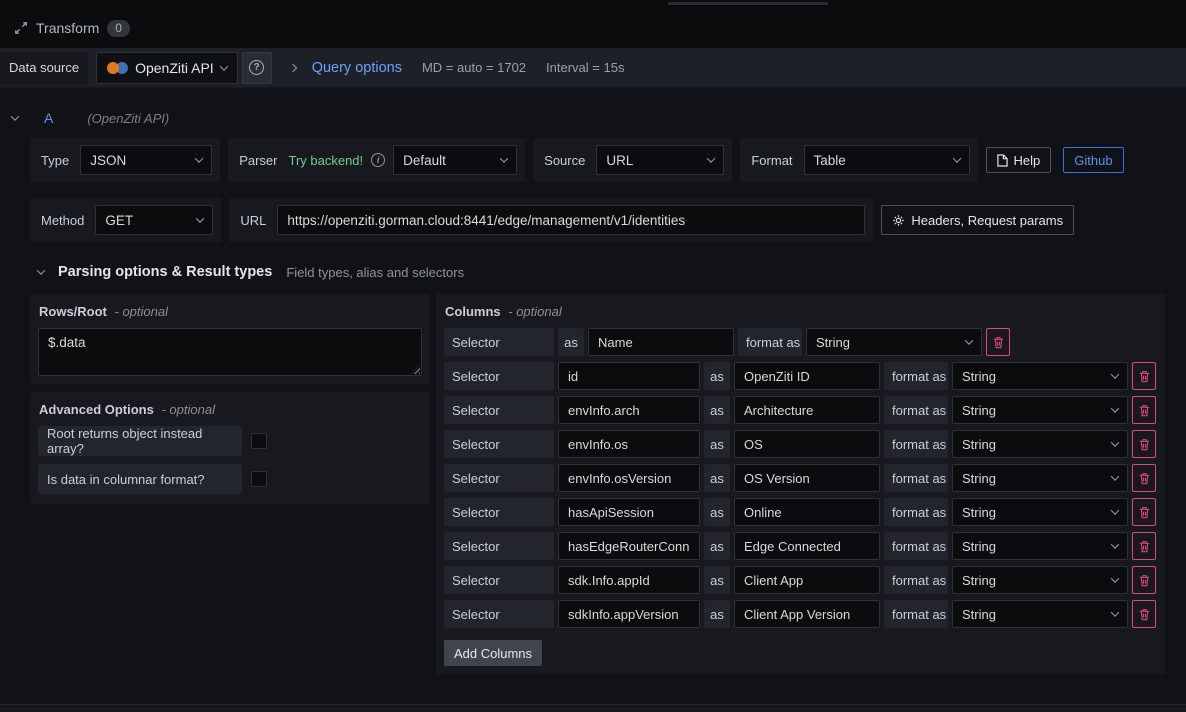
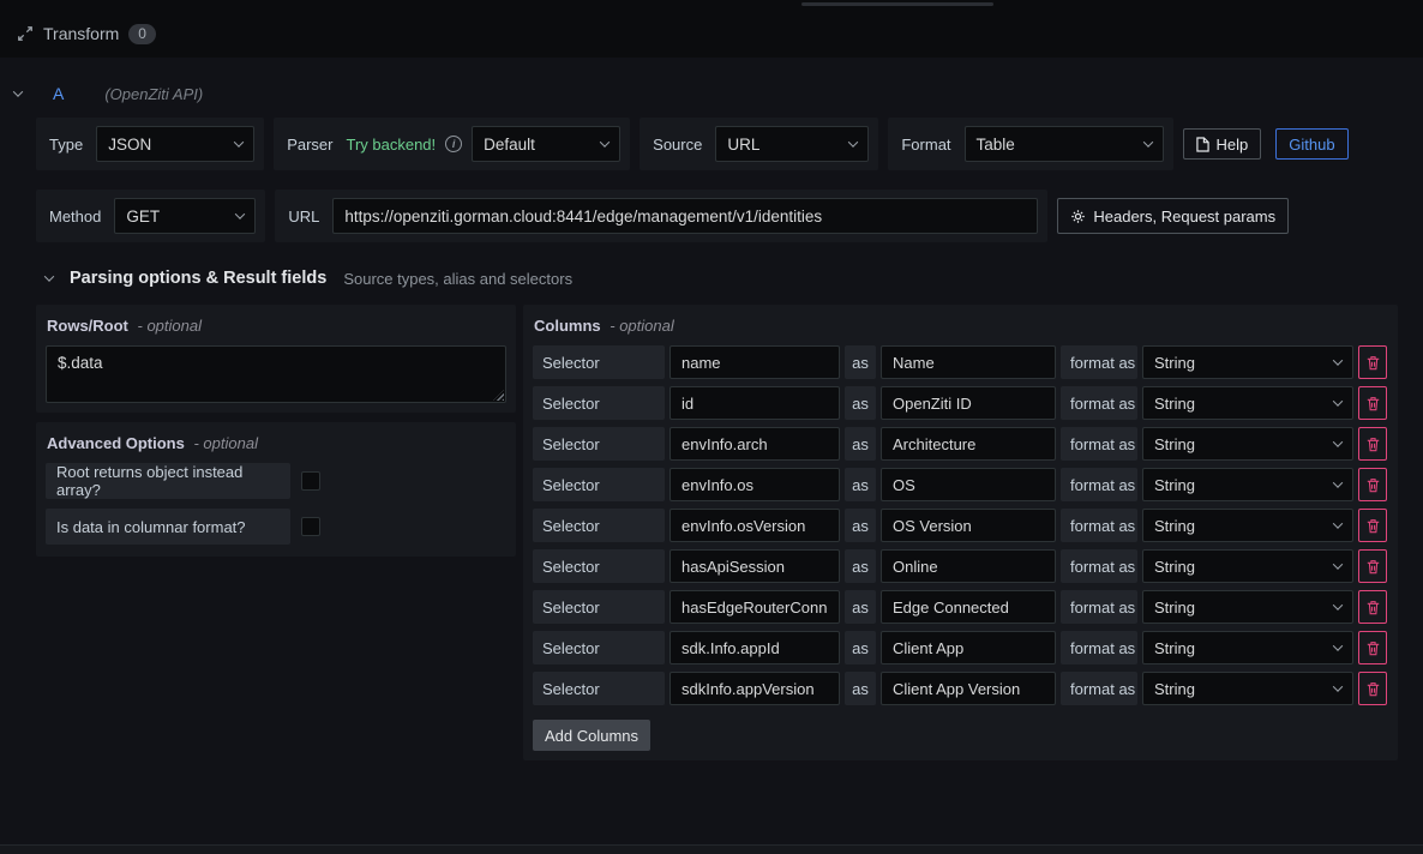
  Transform
  0
- Data source
- OpenZiti API
- ?
- Query options
- MD = auto = 1702
- Interval = 15s
  A
  (OpenZiti API)
  Type
  JSON
  Parser
  Try backend!
  i
  Default
  Source
  URL
  Format
  Table
  Help
  Github
  Method
  GET
  URL
  https://openziti.gorman.cloud:8441/edge/management/v1/identities
  Headers, Request params
- Parsing options & Result types
+ Parsing options & Result fields
- Field types, alias and selectors
+ Source types, alias and selectors
  Rows/Root - optional
  $.data
  Advanced Options - optional
  Root returns object instead array?
  Is data in columnar format?
  Columns - optional
  Selector
+ name
  as
  Name
  format as
  String
  Selector
  id
  as
  OpenZiti ID
  format as
  String
  Selector
  envInfo.arch
  as
  Architecture
  format as
  String
  Selector
  envInfo.os
  as
  OS
  format as
  String
  Selector
  envInfo.osVersion
  as
  OS Version
  format as
  String
  Selector
  hasApiSession
  as
  Online
  format as
  String
  Selector
  hasEdgeRouterConn
  as
  Edge Connected
  format as
  String
  Selector
  sdk.Info.appId
  as
  Client App
  format as
  String
  Selector
  sdkInfo.appVersion
  as
  Client App Version
  format as
  String
  Add Columns
